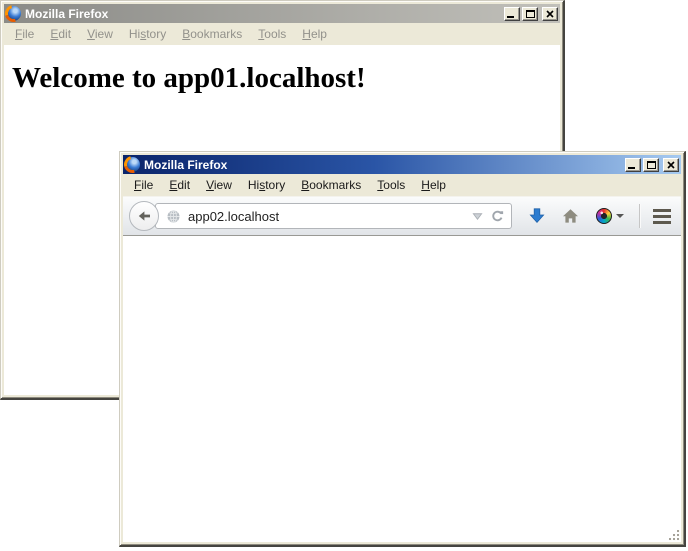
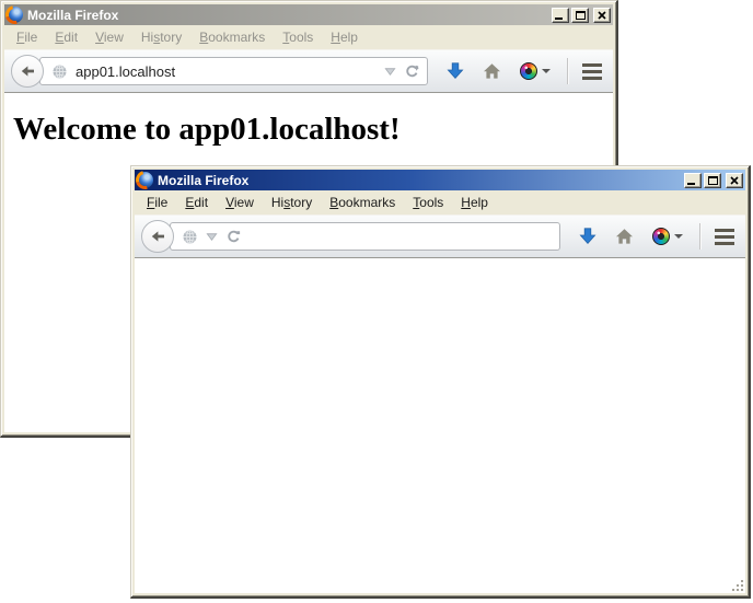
  Mozilla Firefox
  File
  Edit
  View
  History
  Bookmarks
  Tools
  Help
+ app01.localhost
  Welcome to app01.localhost!
  Mozilla Firefox
  File
  Edit
  View
  History
  Bookmarks
  Tools
  Help
- app02.localhost
